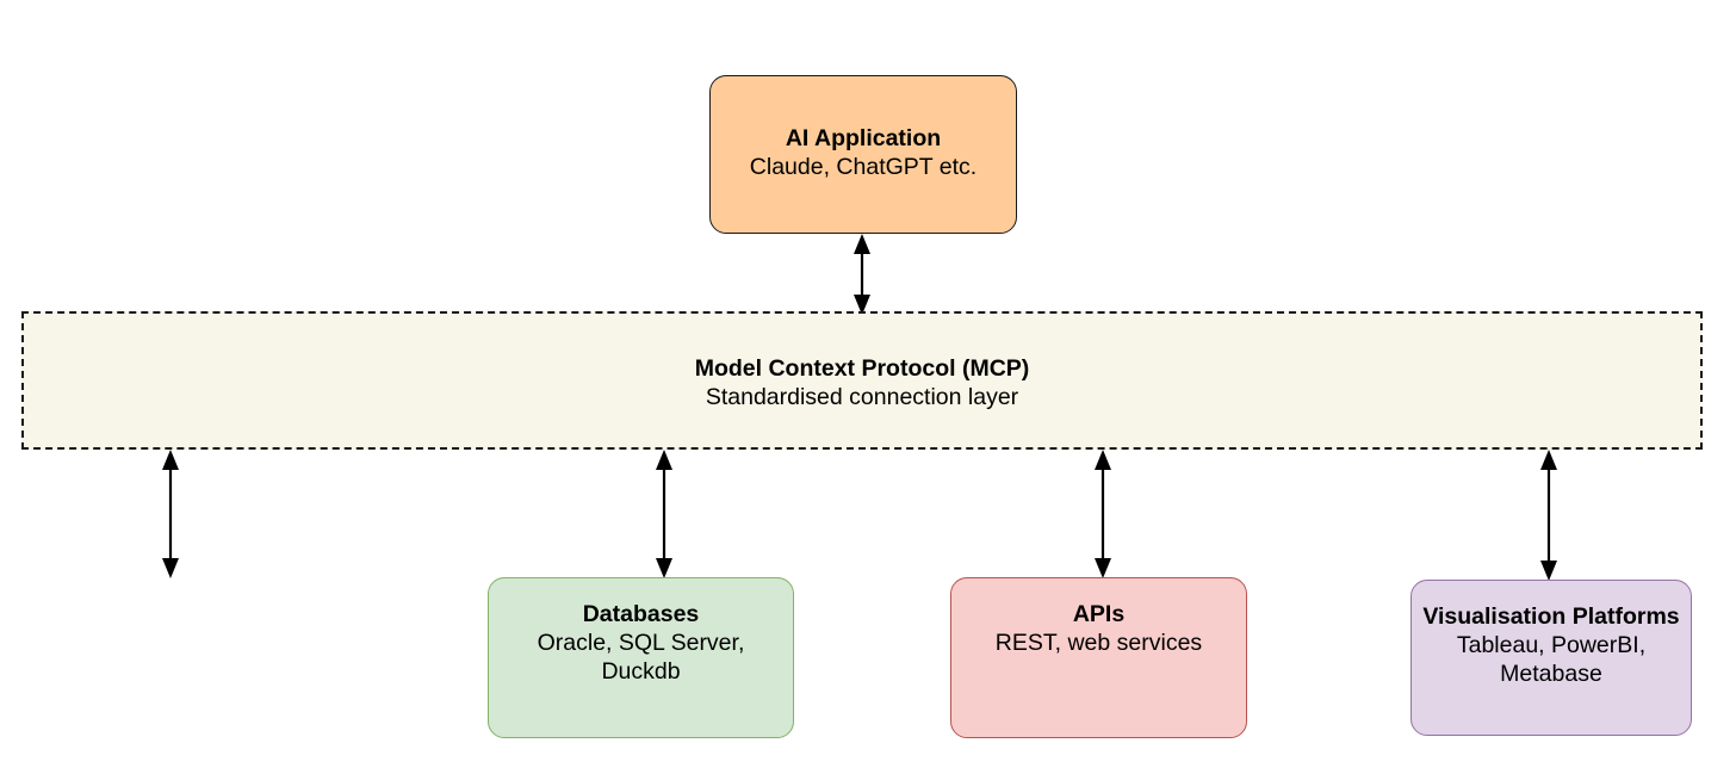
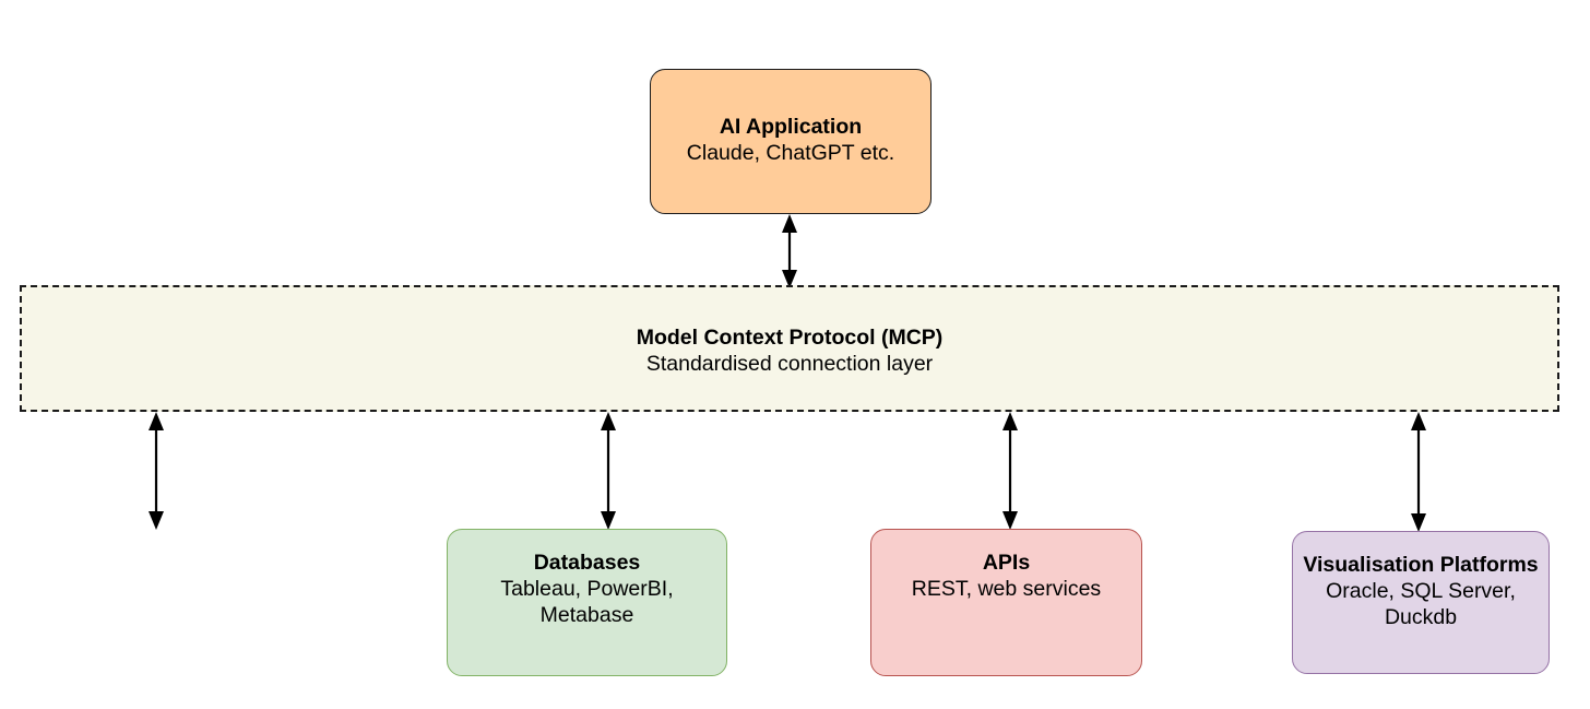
  AI Application
  Claude, ChatGPT etc.
  Model Context Protocol (MCP)
  Standardised connection layer
  Databases
- Oracle, SQL Server, Duckdb
+ Tableau, PowerBI, Metabase
  APIs
  REST, web services
  Visualisation Platforms
- Tableau, PowerBI, Metabase
+ Oracle, SQL Server, Duckdb
